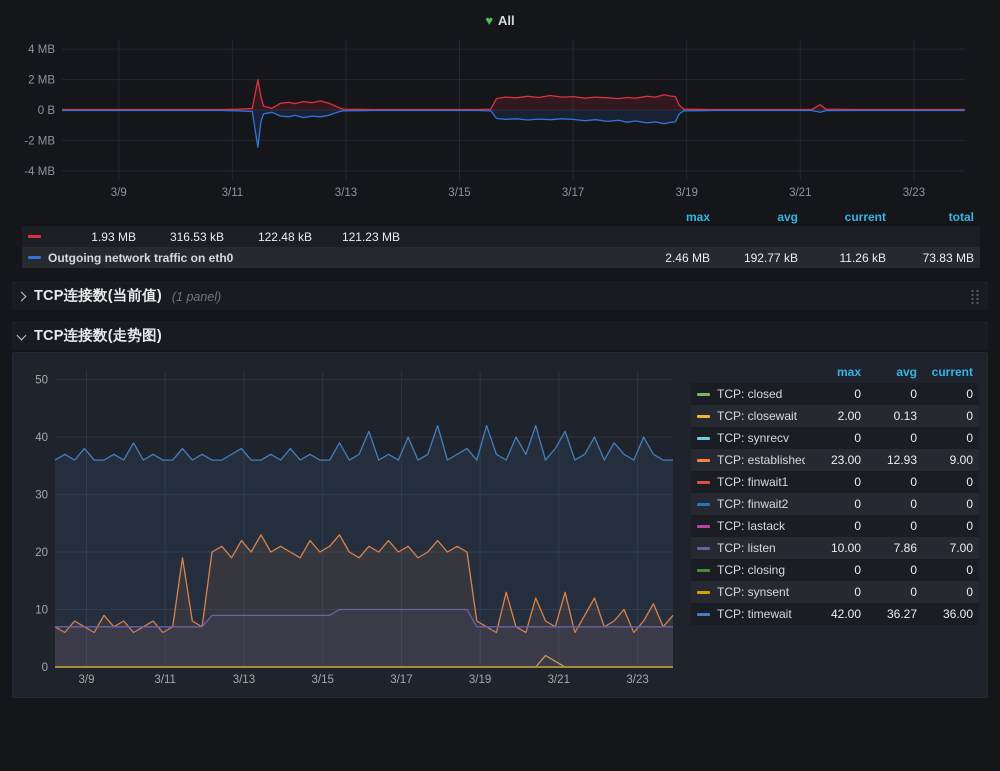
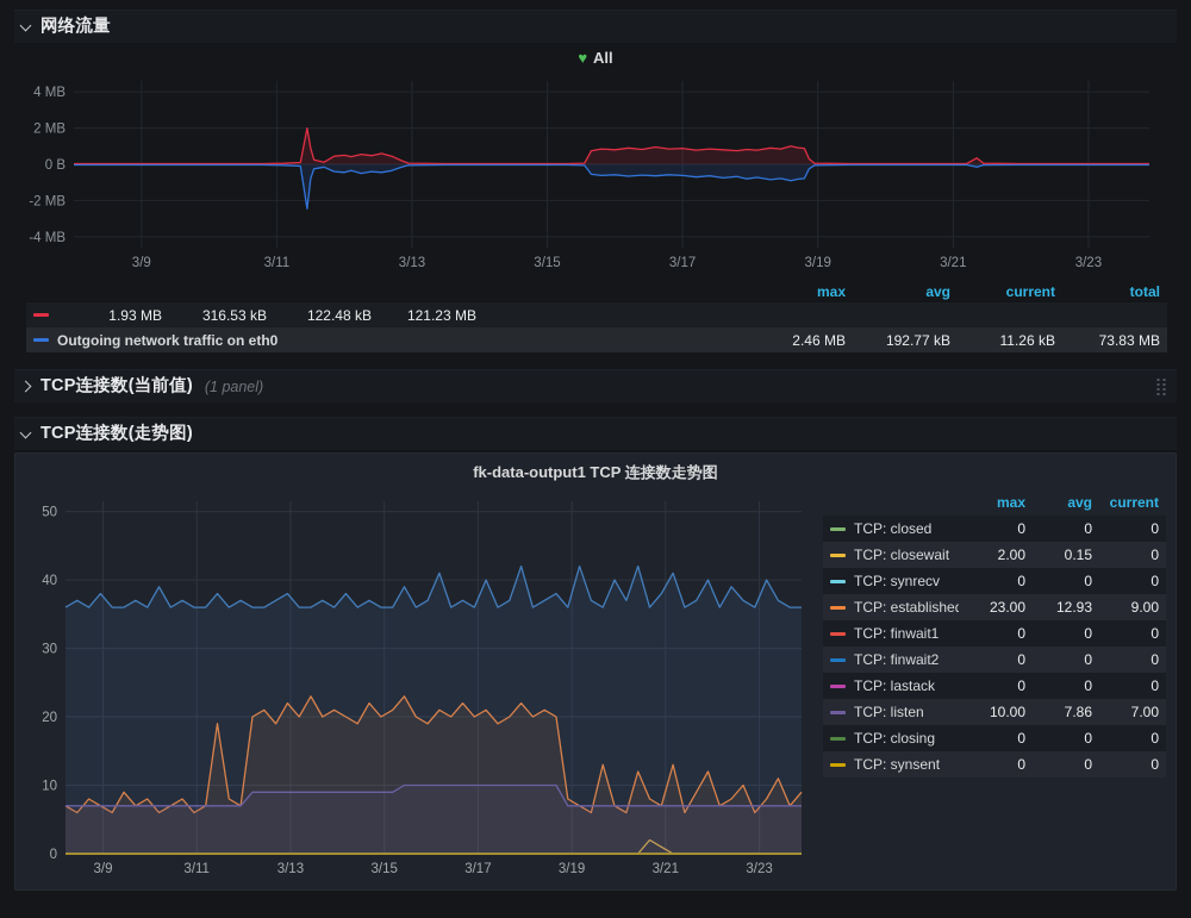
+ 网络流量
  ♥ All
  4 MB
  2 MB
  0 B
  -2 MB
  -4 MB
  3/9
  3/11
  3/13
  3/15
  3/17
  3/19
  3/21
  3/23
  max
  avg
  current
  total
  1.93 MB
  316.53 kB
  122.48 kB
  121.23 MB
  Outgoing network traffic on eth0
  2.46 MB
  192.77 kB
  11.26 kB
  73.83 MB
  TCP连接数(当前值)
  (1 panel)
  TCP连接数(走势图)
+ fk-data-output1 TCP 连接数走势图
  0
  10
  20
  30
  40
  50
  3/9
  3/11
  3/13
  3/15
  3/17
  3/19
  3/21
  3/23
  max
  avg
  current
  TCP: closed
  0
  0
  0
  TCP: closewait
  2.00
- 0.13
+ 0.15
  0
  TCP: synrecv
  0
  0
  0
  TCP: establishe
  23.00
  12.93
  9.00
  TCP: finwait1
  0
  0
  0
  TCP: finwait2
  0
  0
  0
  TCP: lastack
  0
  0
  0
  TCP: listen
  10.00
  7.86
  7.00
  TCP: closing
  0
  0
  0
  TCP: synsent
  0
  0
  0
- TCP: timewait
- 42.00
- 36.27
- 36.00
